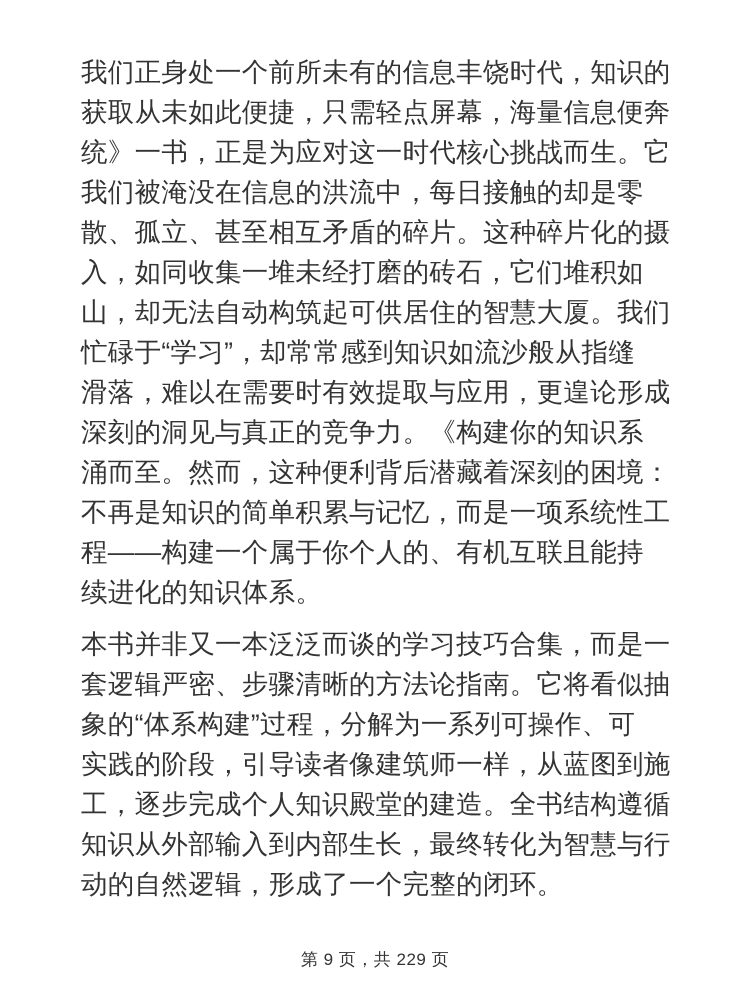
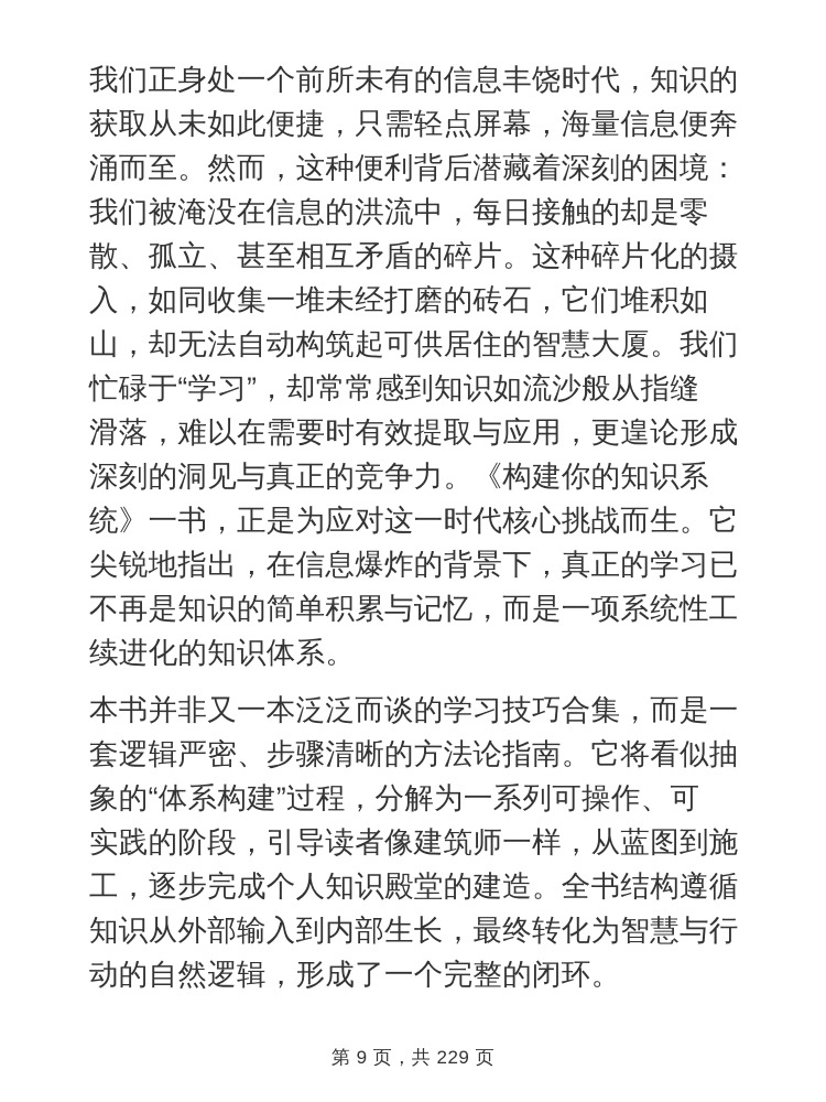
  我们正身处一个前所未有的信息丰饶时代，知识的
  获取从未如此便捷，只需轻点屏幕，海量信息便奔
- 统》一书，正是为应对这一时代核心挑战而生。它
+ 涌而至。然而，这种便利背后潜藏着深刻的困境：
  我们被淹没在信息的洪流中，每日接触的却是零
  散、孤立、甚至相互矛盾的碎片。这种碎片化的摄
  入，如同收集一堆未经打磨的砖石，它们堆积如
  山，却无法自动构筑起可供居住的智慧大厦。我们
  忙碌于“学习”，却常常感到知识如流沙般从指缝
  滑落，难以在需要时有效提取与应用，更遑论形成
  深刻的洞见与真正的竞争力。《构建你的知识系
- 涌而至。然而，这种便利背后潜藏着深刻的困境：
+ 统》一书，正是为应对这一时代核心挑战而生。它
+ 尖锐地指出，在信息爆炸的背景下，真正的学习已
  不再是知识的简单积累与记忆，而是一项系统性工
- 程——构建一个属于你个人的、有机互联且能持
  续进化的知识体系。
  本书并非又一本泛泛而谈的学习技巧合集，而是一
  套逻辑严密、步骤清晰的方法论指南。它将看似抽
  象的“体系构建”过程，分解为一系列可操作、可
  实践的阶段，引导读者像建筑师一样，从蓝图到施
  工，逐步完成个人知识殿堂的建造。全书结构遵循
  知识从外部输入到内部生长，最终转化为智慧与行
  动的自然逻辑，形成了一个完整的闭环。
  第 9 页，共 229 页
